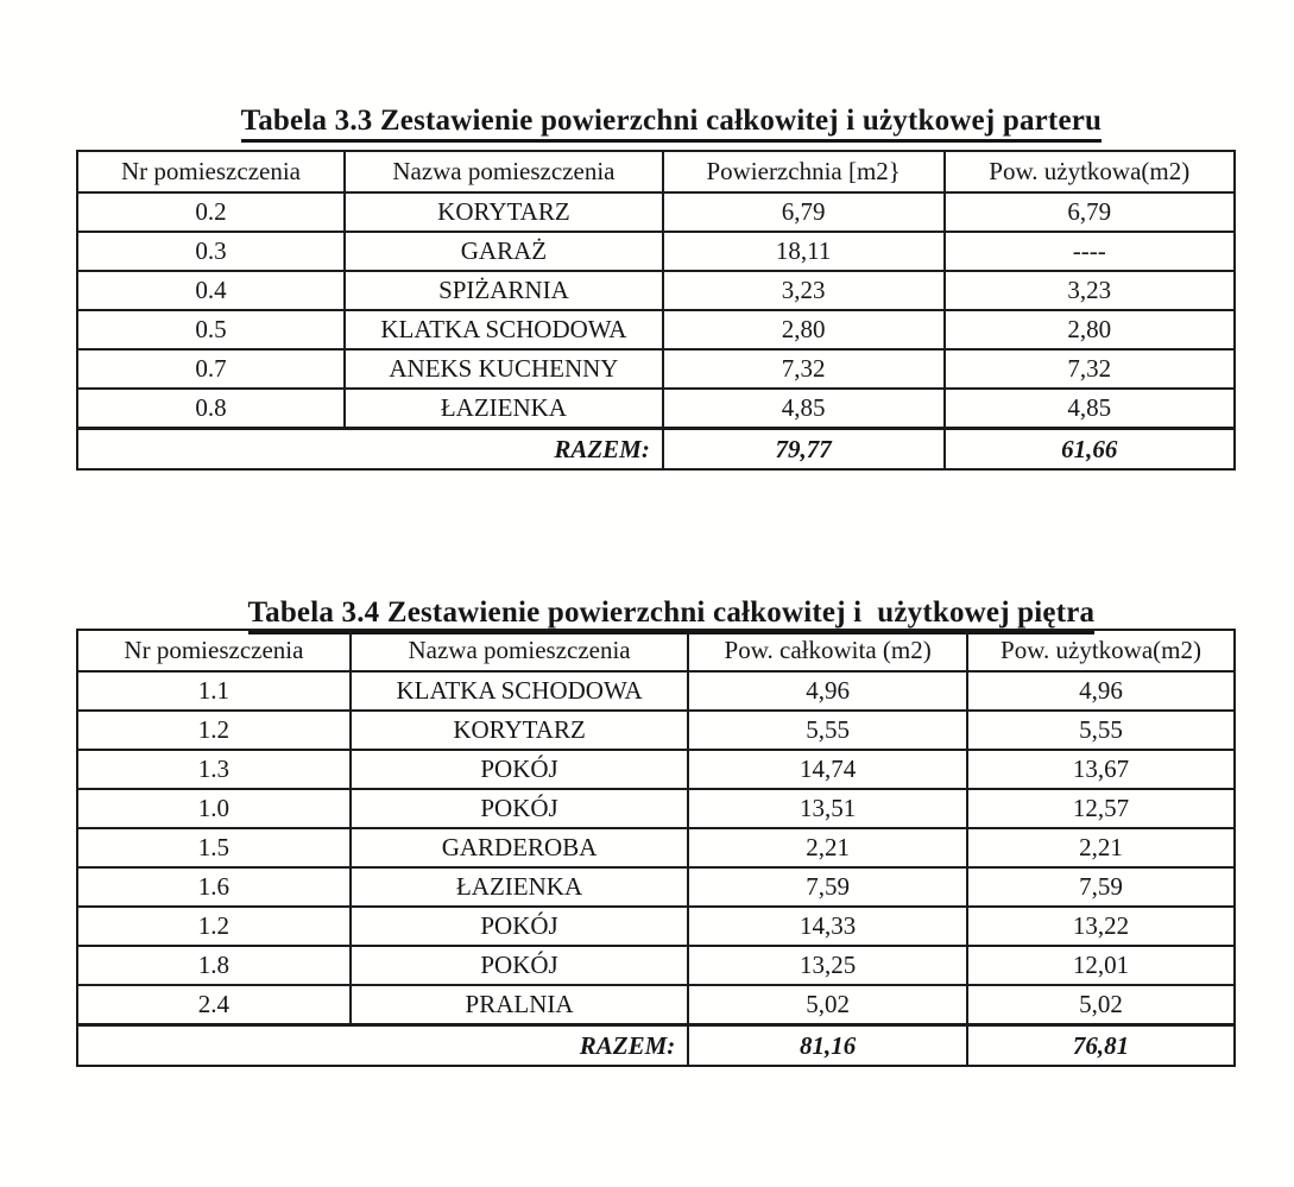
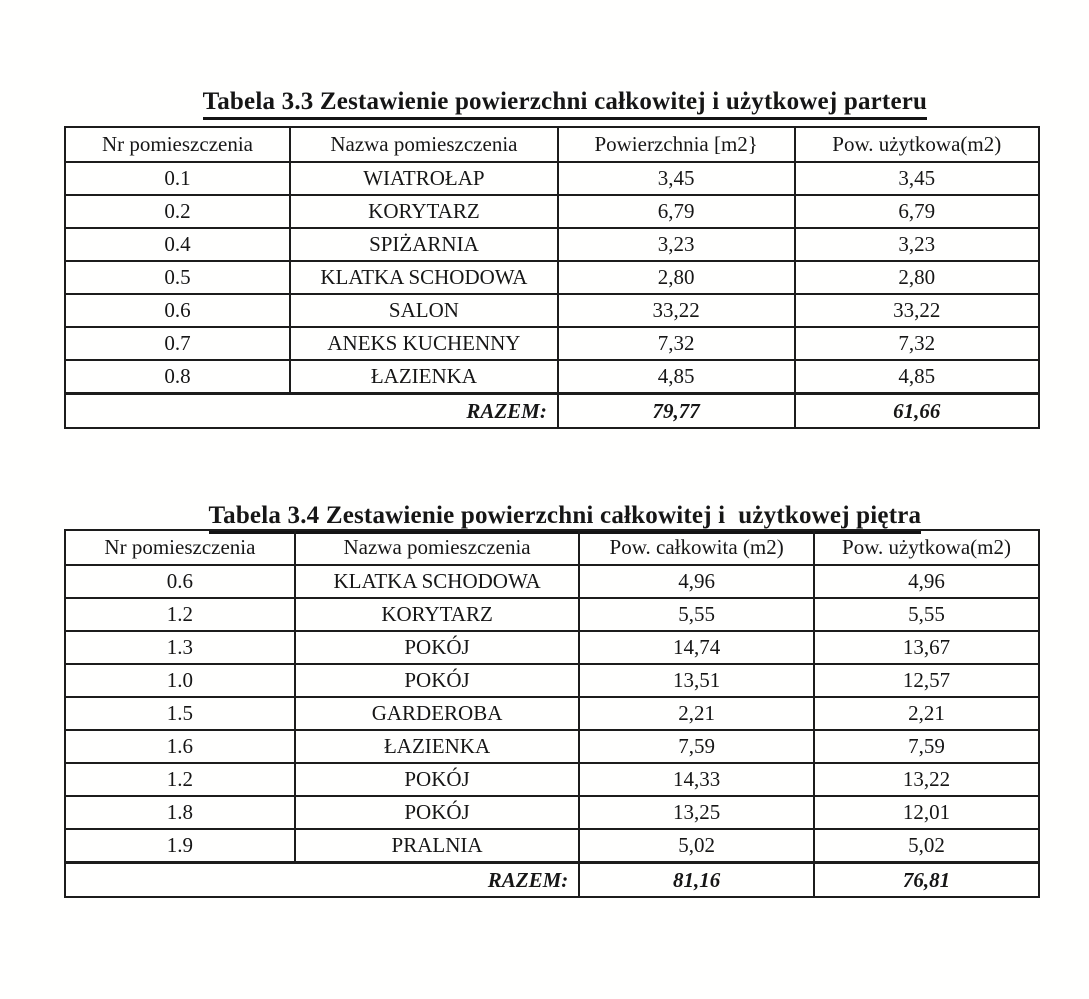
  Tabela 3.3 Zestawienie powierzchni całkowitej i użytkowej parteru
  Nr pomieszczenia	Nazwa pomieszczenia	Powierzchnia [m2}	Pow. użytkowa(m2)
+ 0.1	WIATROŁAP	3,45	3,45
  0.2	KORYTARZ	6,79	6,79
- 0.3	GARAŻ	18,11	----
  0.4	SPIŻARNIA	3,23	3,23
  0.5	KLATKA SCHODOWA	2,80	2,80
+ 0.6	SALON	33,22	33,22
  0.7	ANEKS KUCHENNY	7,32	7,32
  0.8	ŁAZIENKA	4,85	4,85
  RAZEM:	79,77	61,66
  Tabela 3.4 Zestawienie powierzchni całkowitej i użytkowej piętra
  Nr pomieszczenia	Nazwa pomieszczenia	Pow. całkowita (m2)	Pow. użytkowa(m2)
- 1.1	KLATKA SCHODOWA	4,96	4,96
+ 0.6	KLATKA SCHODOWA	4,96	4,96
  1.2	KORYTARZ	5,55	5,55
  1.3	POKÓJ	14,74	13,67
  1.0	POKÓJ	13,51	12,57
  1.5	GARDEROBA	2,21	2,21
  1.6	ŁAZIENKA	7,59	7,59
  1.2	POKÓJ	14,33	13,22
  1.8	POKÓJ	13,25	12,01
- 2.4	PRALNIA	5,02	5,02
+ 1.9	PRALNIA	5,02	5,02
  RAZEM:	81,16	76,81
